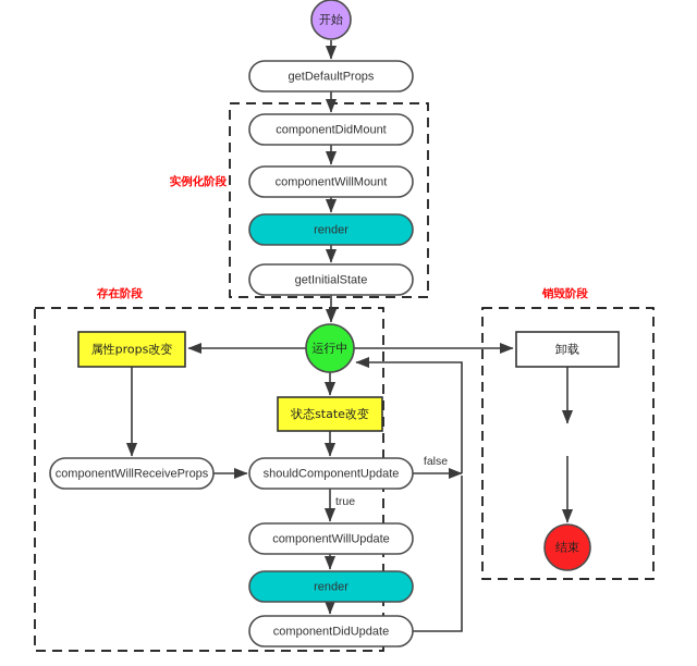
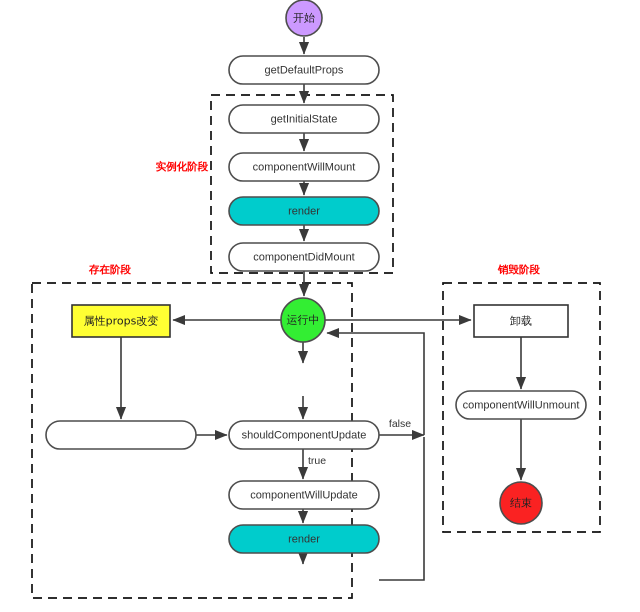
  开始
  getDefaultProps
- componentDidMount
+ getInitialState
  componentWillMount
  render
- getInitialState
+ componentDidMount
  属性props改变
  运行中
  卸载
- 状态state改变
- componentWillReceiveProps
  shouldComponentUpdate
+ componentWillUnmount
  componentWillUpdate
  render
- componentDidUpdate
  结束
  false
  true
  实例化阶段
  存在阶段
  销毁阶段
